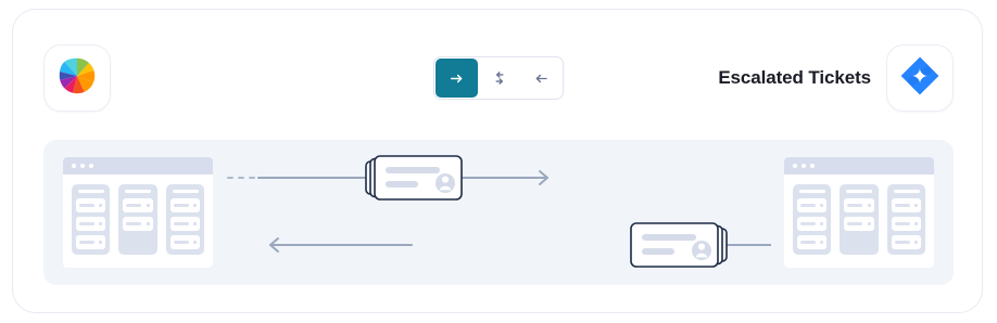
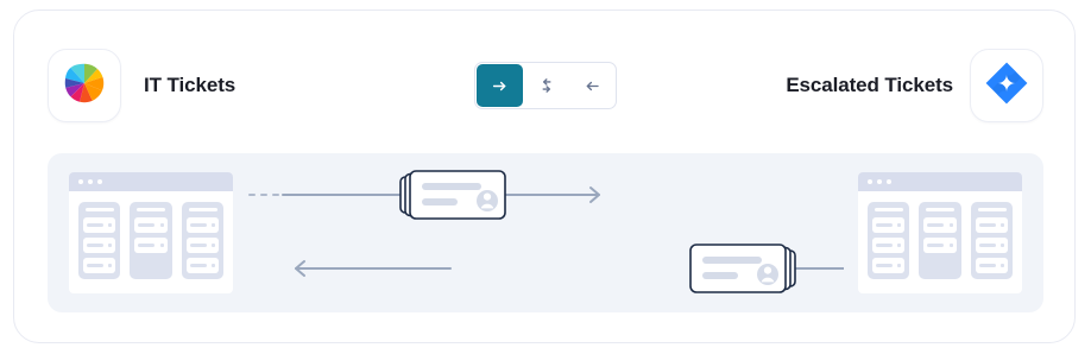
+ IT Tickets
  Escalated Tickets
